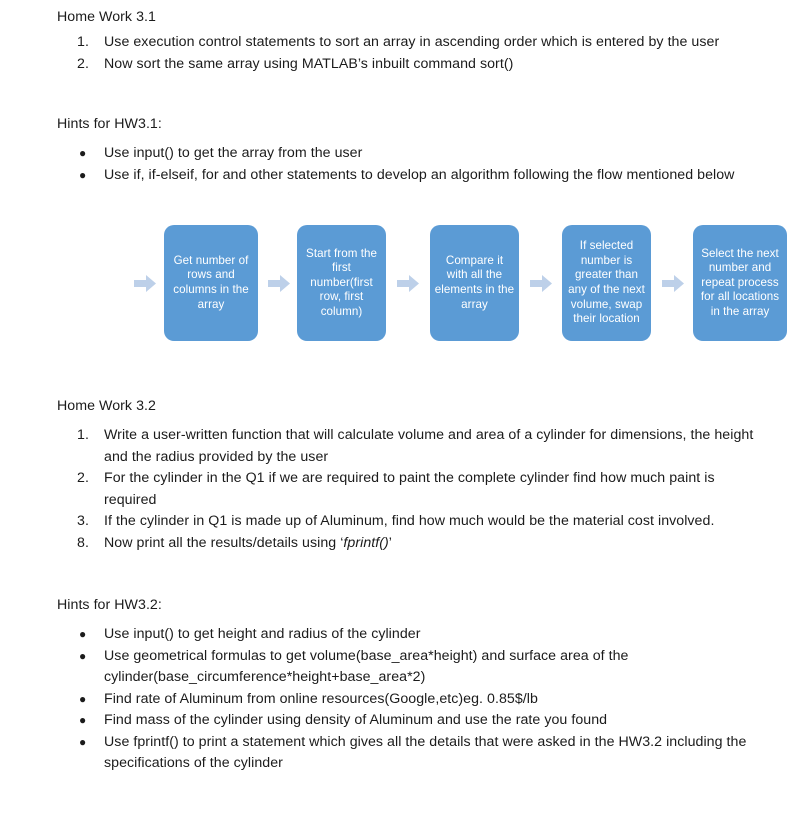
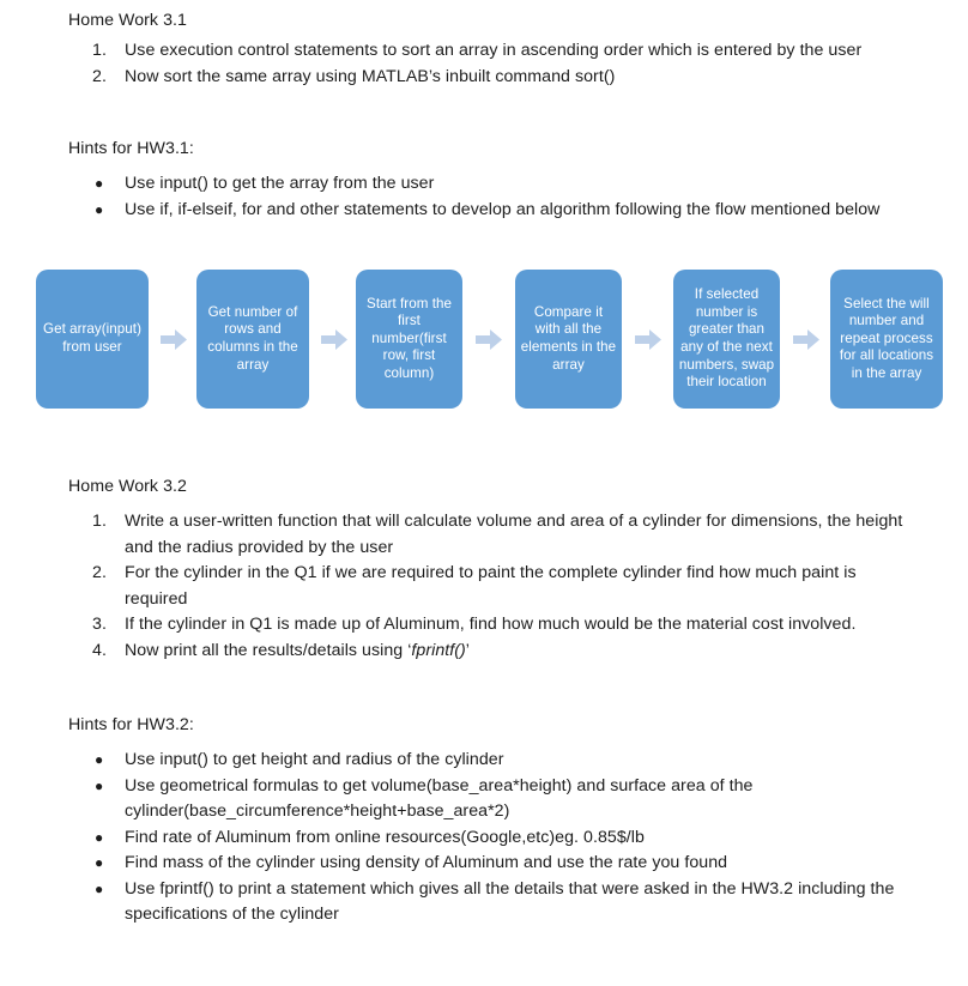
  Home Work 3.1
  1.
  Use execution control statements to sort an array in ascending order which is entered by the user
  2.
  Now sort the same array using MATLAB’s inbuilt command sort()
  Hints for HW3.1:
  ●
  Use input() to get the array from the user
  ●
  Use if, if-elseif, for and other statements to develop an algorithm following the flow mentioned below
+ Get array(input) from user
  Get number of rows and columns in the array
  Start from the first number(first row, first column)
  Compare it with all the elements in the array
- If selected number is greater than any of the next volume, swap their location
+ If selected number is greater than any of the next numbers, swap their location
- Select the next number and repeat process for all locations in the array
+ Select the will number and repeat process for all locations in the array
  Home Work 3.2
  1.
  Write a user-written function that will calculate volume and area of a cylinder for dimensions, the height and the radius provided by the user
  2.
  For the cylinder in the Q1 if we are required to paint the complete cylinder find how much paint is required
  3.
  If the cylinder in Q1 is made up of Aluminum, find how much would be the material cost involved.
- 8.
+ 4.
  Now print all the results/details using ‘fprintf()’
  Hints for HW3.2:
  ●
  Use input() to get height and radius of the cylinder
  ●
  Use geometrical formulas to get volume(base_area*height) and surface area of the cylinder(base_circumference*height+base_area*2)
  ●
  Find rate of Aluminum from online resources(Google,etc)eg. 0.85$/lb
  ●
  Find mass of the cylinder using density of Aluminum and use the rate you found
  ●
  Use fprintf() to print a statement which gives all the details that were asked in the HW3.2 including the specifications of the cylinder
